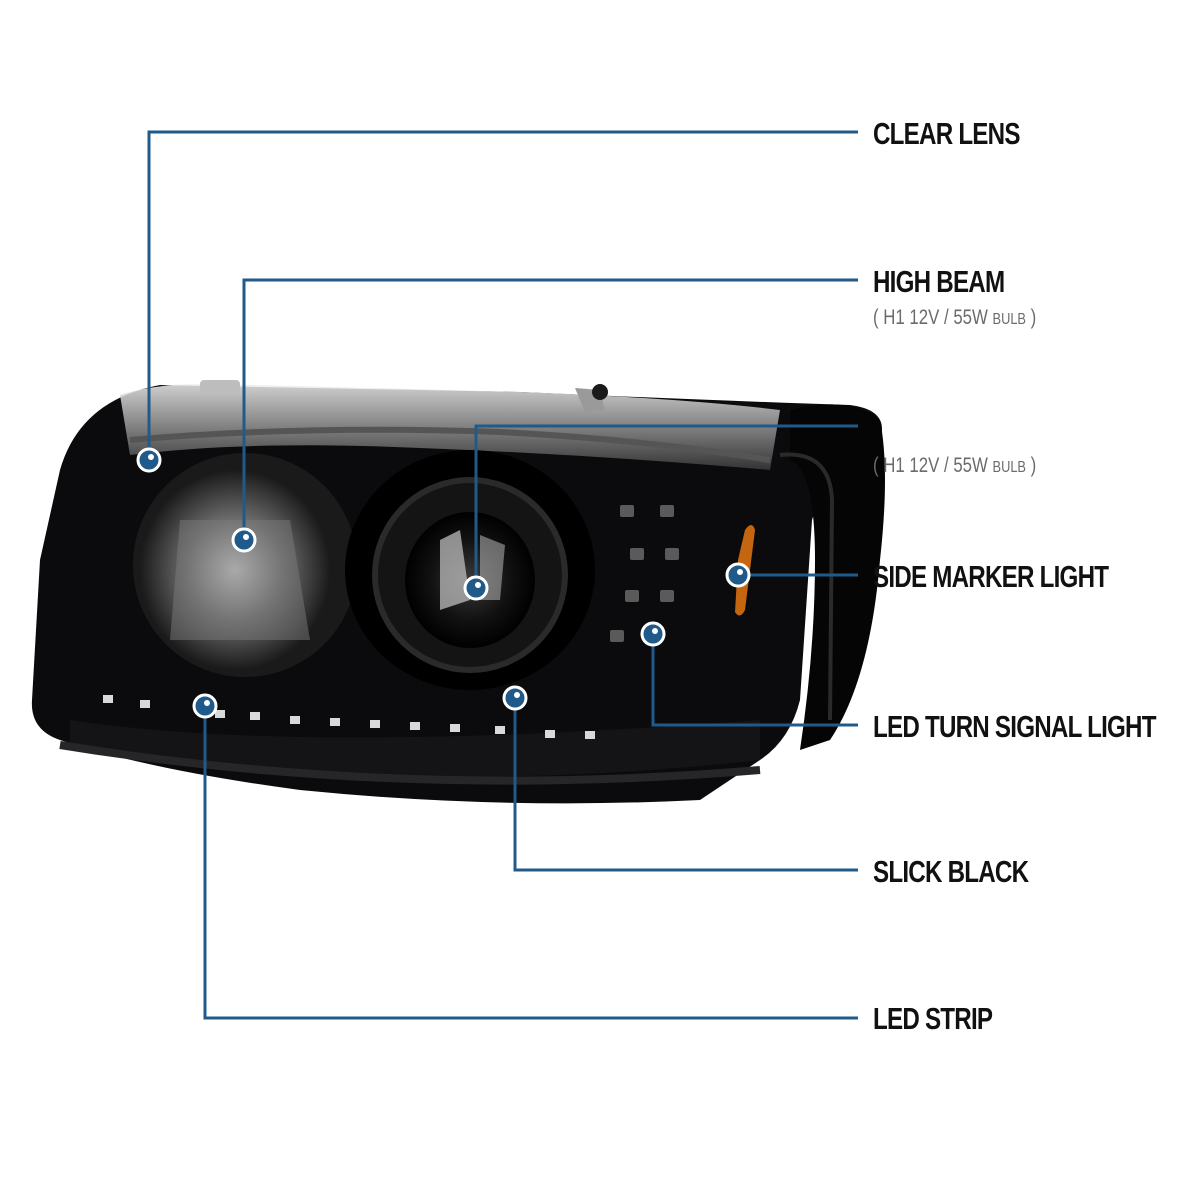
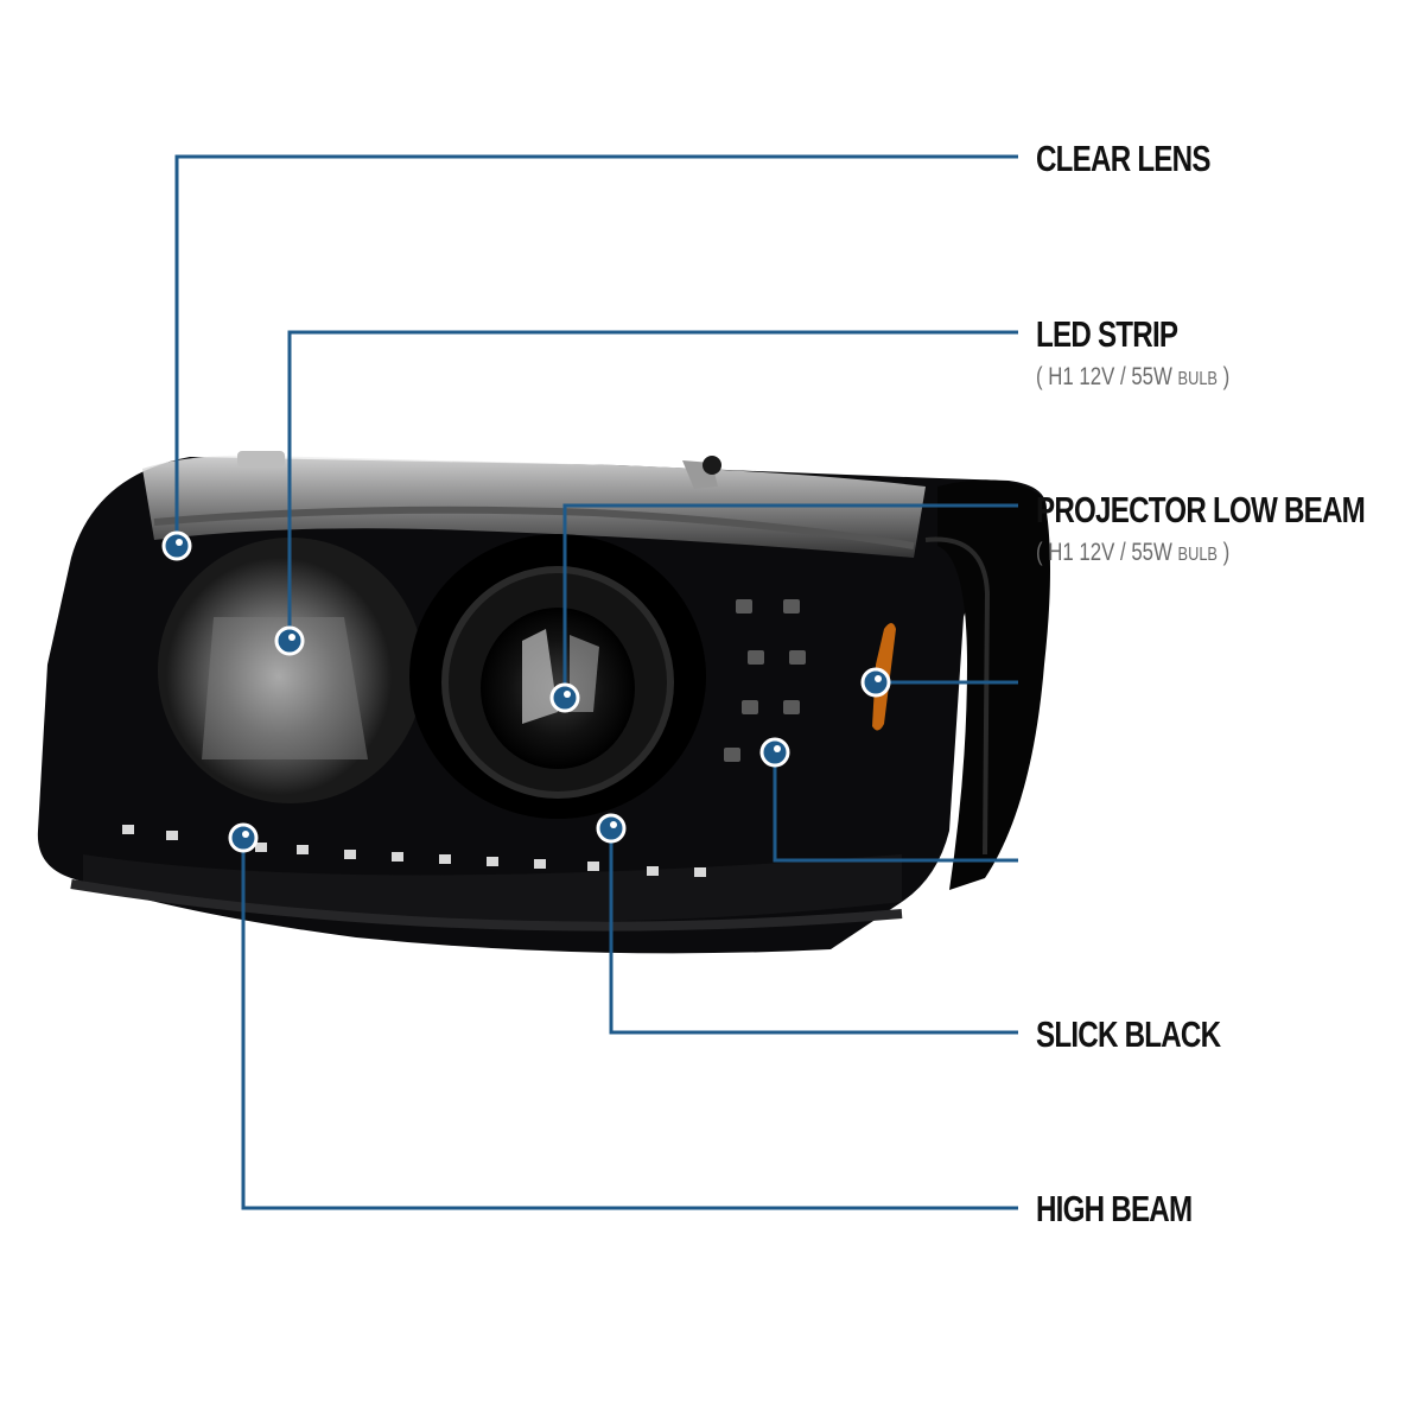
  CLEAR LENS
- HIGH BEAM
+ LED STRIP
  ( H1 12V / 55W BULB )
+ PROJECTOR LOW BEAM
  ( H1 12V / 55W BULB )
- SIDE MARKER LIGHT
- LED TURN SIGNAL LIGHT
  SLICK BLACK
- LED STRIP
+ HIGH BEAM
